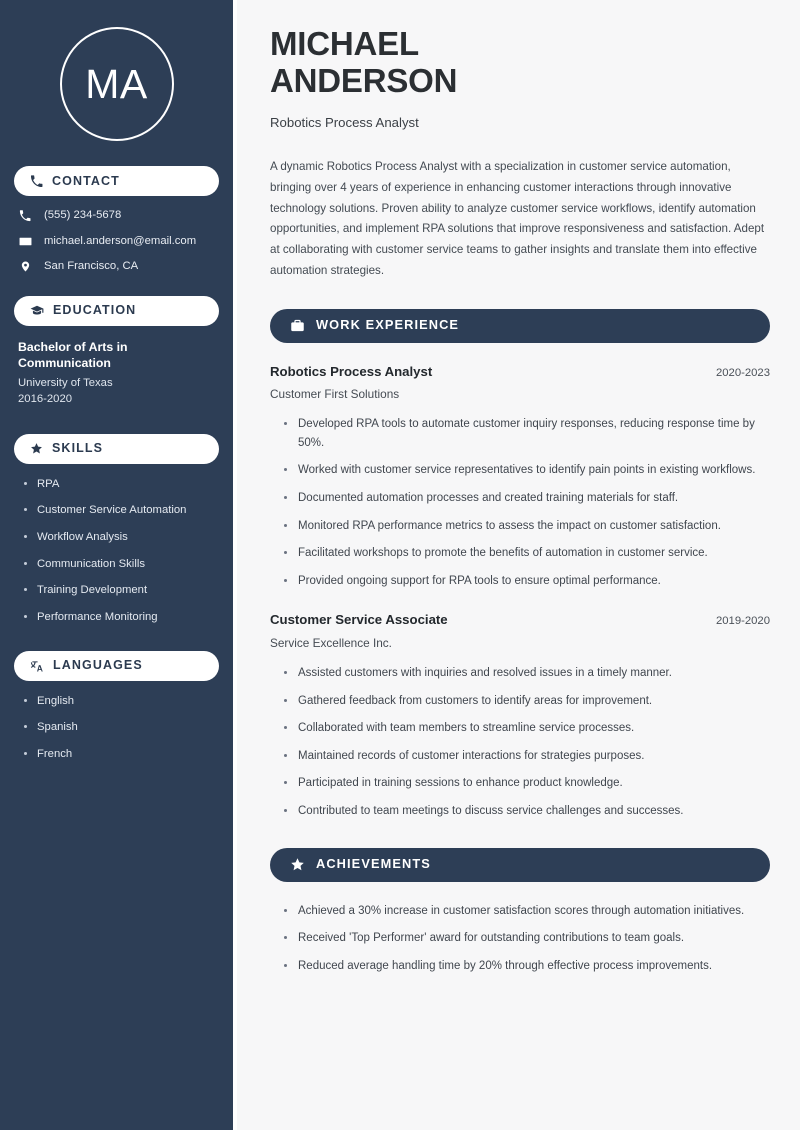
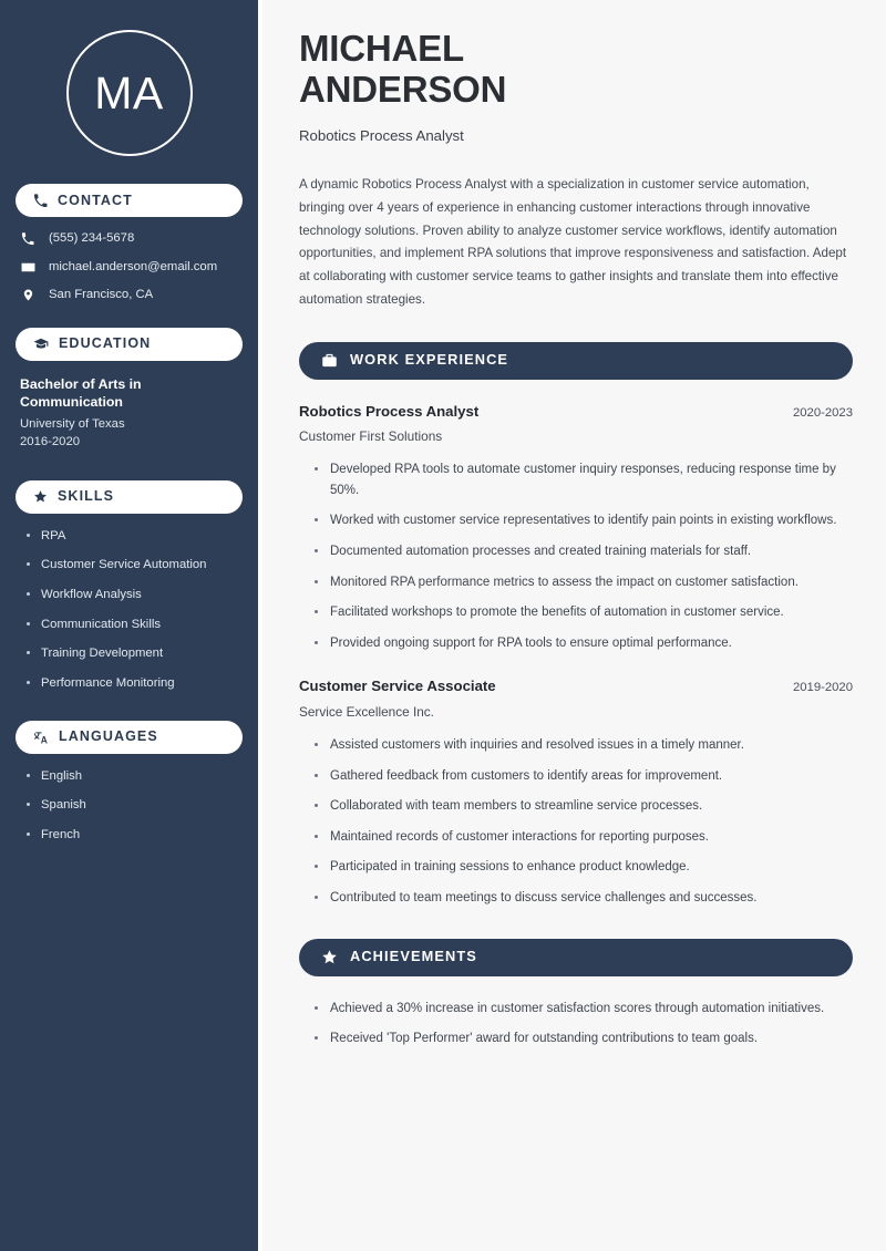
  MA
  CONTACT
  (555) 234-5678
  michael.anderson@email.com
  San Francisco, CA
  EDUCATION
  Bachelor of Arts in Communication
  University of Texas
  2016-2020
  SKILLS
  RPA
  Customer Service Automation
  Workflow Analysis
  Communication Skills
  Training Development
  Performance Monitoring
  LANGUAGES
  English
  Spanish
  French
  MICHAEL
  ANDERSON
  Robotics Process Analyst
  A dynamic Robotics Process Analyst with a specialization in customer service automation, bringing over 4 years of experience in enhancing customer interactions through innovative technology solutions. Proven ability to analyze customer service workflows, identify automation opportunities, and implement RPA solutions that improve responsiveness and satisfaction. Adept at collaborating with customer service teams to gather insights and translate them into effective automation strategies.
  WORK EXPERIENCE
  Robotics Process Analyst
  2020-2023
  Customer First Solutions
  Developed RPA tools to automate customer inquiry responses, reducing response time by 50%.
  Worked with customer service representatives to identify pain points in existing workflows.
  Documented automation processes and created training materials for staff.
  Monitored RPA performance metrics to assess the impact on customer satisfaction.
  Facilitated workshops to promote the benefits of automation in customer service.
  Provided ongoing support for RPA tools to ensure optimal performance.
  Customer Service Associate
  2019-2020
  Service Excellence Inc.
  Assisted customers with inquiries and resolved issues in a timely manner.
  Gathered feedback from customers to identify areas for improvement.
  Collaborated with team members to streamline service processes.
- Maintained records of customer interactions for strategies purposes.
+ Maintained records of customer interactions for reporting purposes.
  Participated in training sessions to enhance product knowledge.
  Contributed to team meetings to discuss service challenges and successes.
  ACHIEVEMENTS
  Achieved a 30% increase in customer satisfaction scores through automation initiatives.
  Received 'Top Performer' award for outstanding contributions to team goals.
- Reduced average handling time by 20% through effective process improvements.
